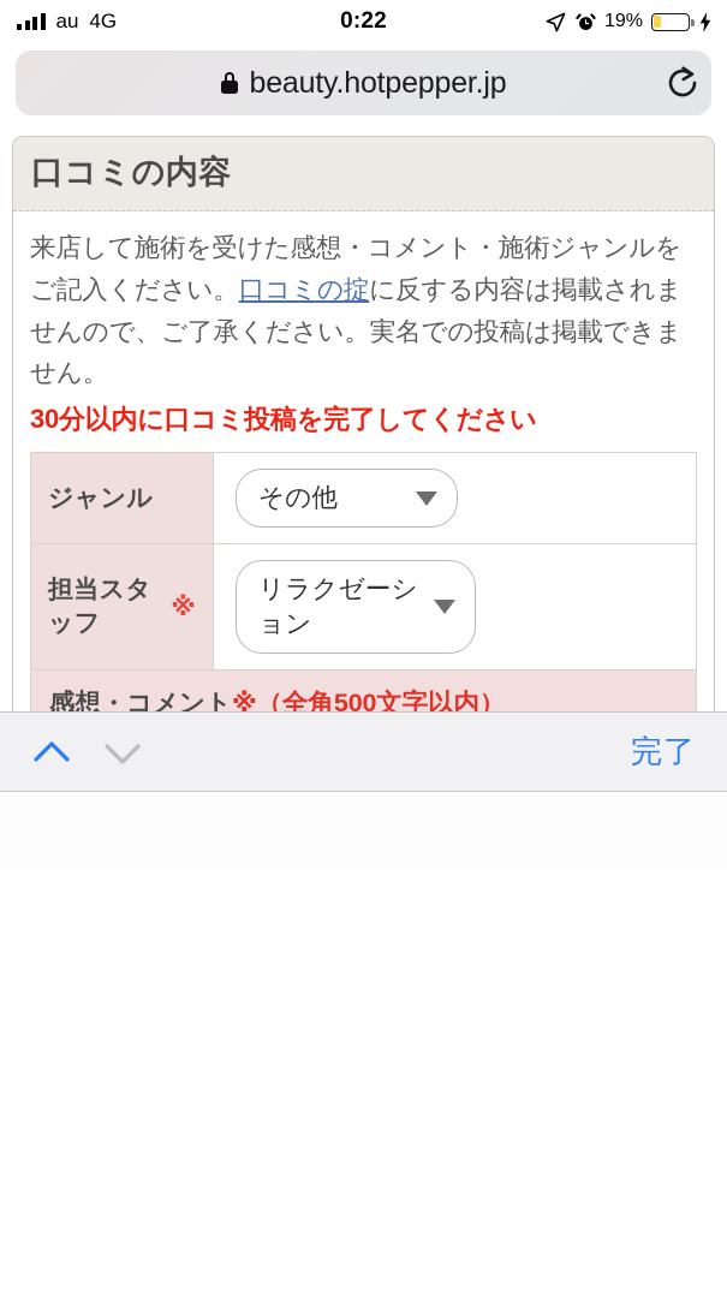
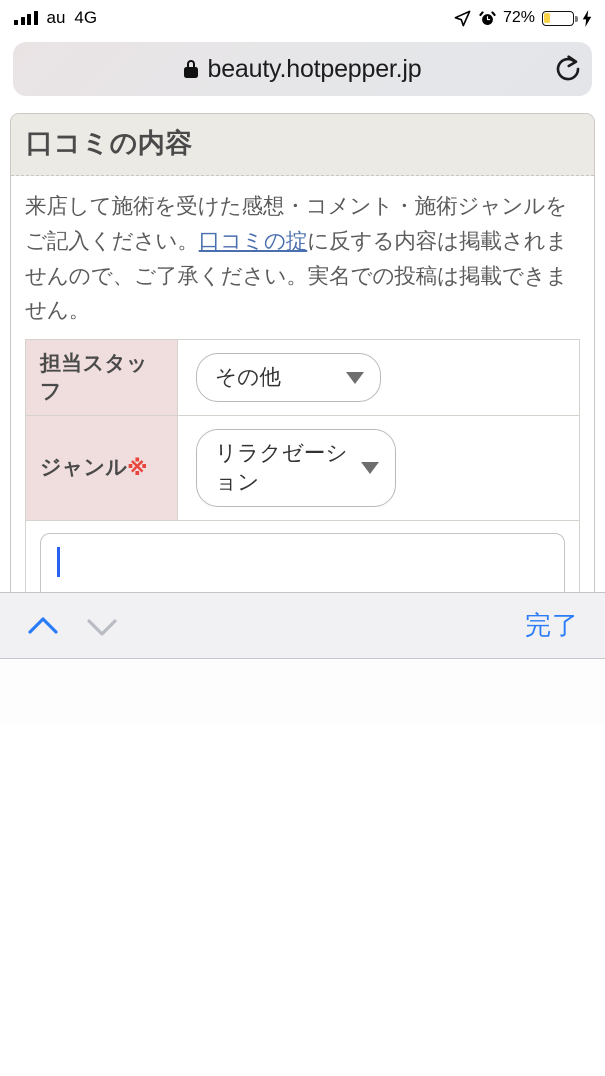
  au
  4G
- 0:22
- 19%
+ 72%
  beauty.hotpepper.jp
  口コミの内容
  来店して施術を受けた感想・コメント・施術ジャンルをご記入ください。口コミの掟に反する内容は掲載されませんので、ご了承ください。実名での投稿は掲載できません。
- 30分以内に口コミ投稿を完了してください
- ジャンル
+ 担当スタッフ
  その他
- 担当スタッフ
+ ジャンル
  ※
  リラクゼーション
- 感想・コメント※（全角500文字以内）
  完了
